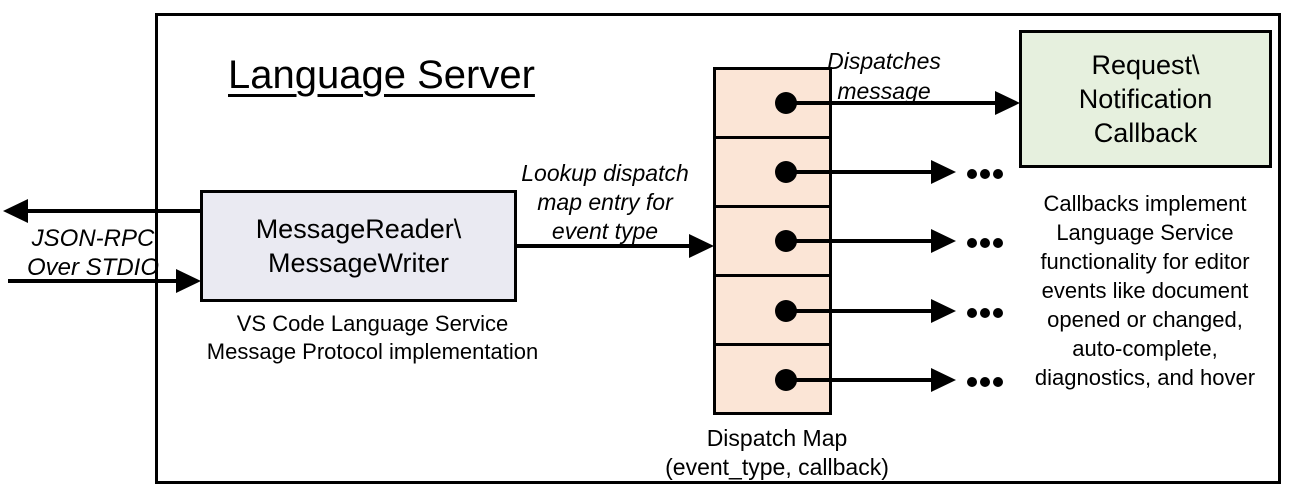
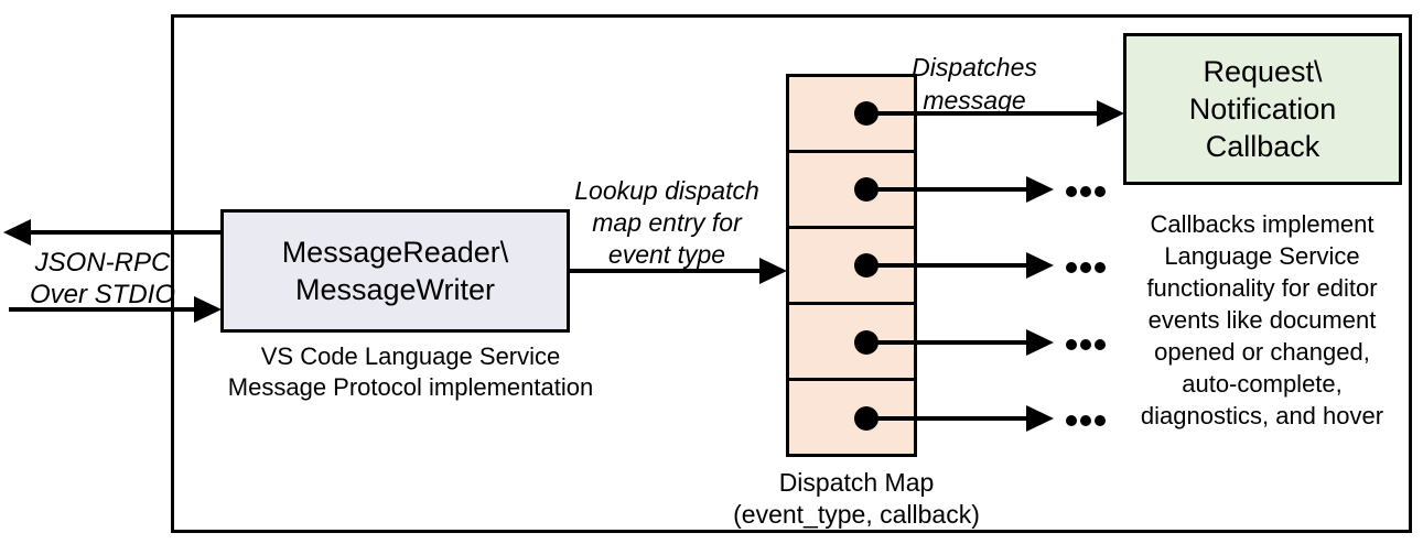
- Language Server
  JSON-RPC
  Over STDIO
  MessageReader\
  MessageWriter
  VS Code Language Service
  Message Protocol implementation
  Lookup dispatch
  map entry for
  event type
  Dispatch Map
  (event_type, callback)
  Dispatches
  message
  Request\
  Notification
  Callback
  Callbacks implement
  Language Service
  functionality for editor
  events like document
  opened or changed,
  auto-complete,
  diagnostics, and hover
